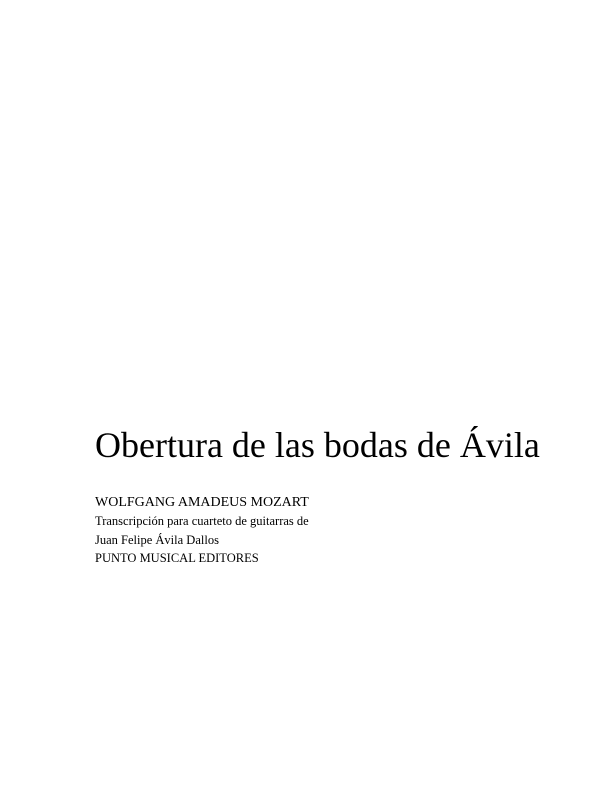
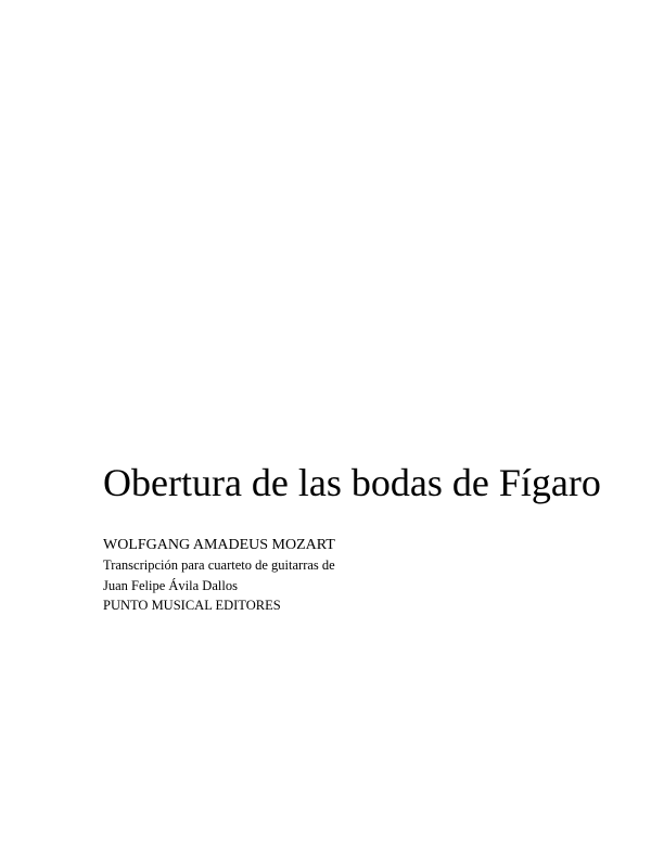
- Obertura de las bodas de Ávila
+ Obertura de las bodas de Fígaro
  WOLFGANG AMADEUS MOZART
  Transcripción para cuarteto de guitarras de
  Juan Felipe Ávila Dallos
  PUNTO MUSICAL EDITORES
